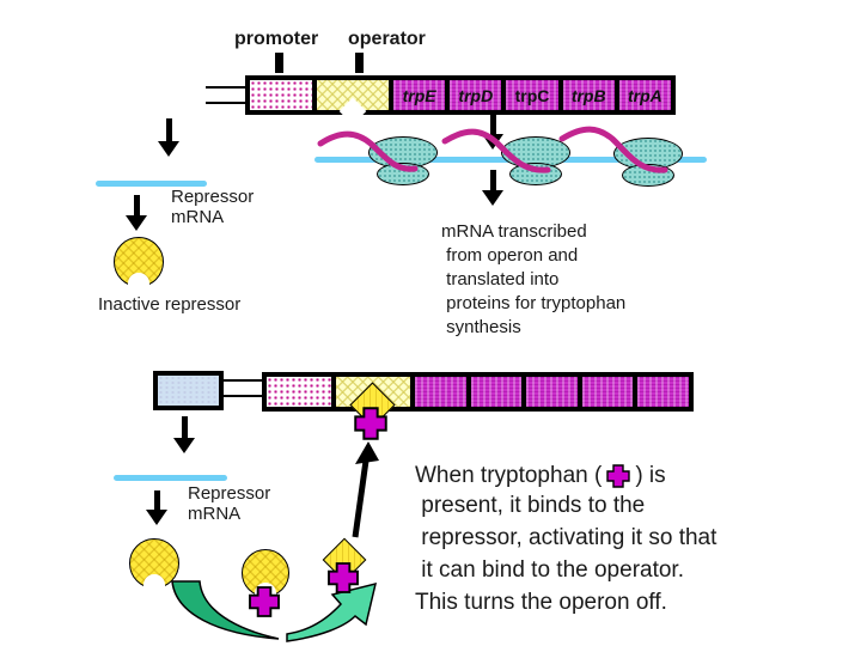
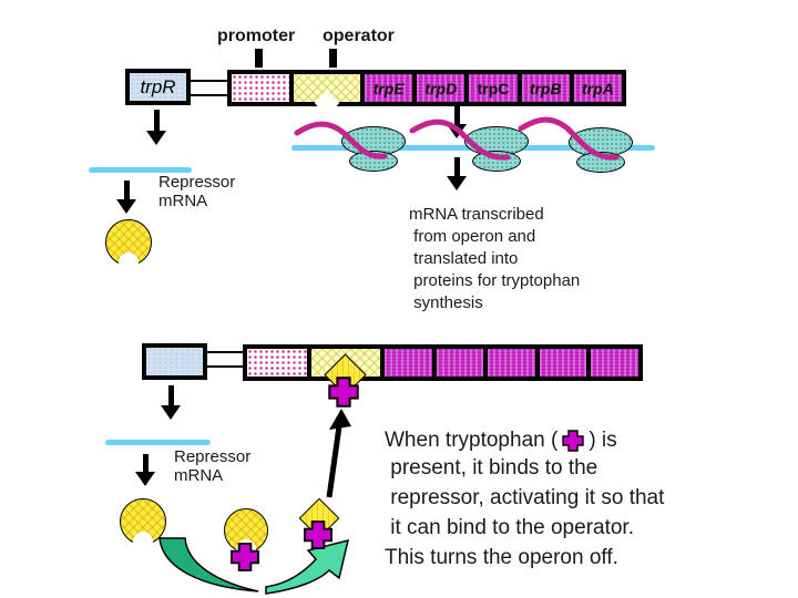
  promoter
  operator
+ trpR
  trpE
  trpD
  trpC
  trpB
  trpA
  Repressor
  mRNA
- Inactive repressor
  mRNA transcribed
  from operon and
  translated into
  proteins for tryptophan
  synthesis
  Repressor
  mRNA
  When tryptophan (
  ) is
  present, it binds to the
  repressor, activating it so that
  it can bind to the operator.
  This turns the operon off.
